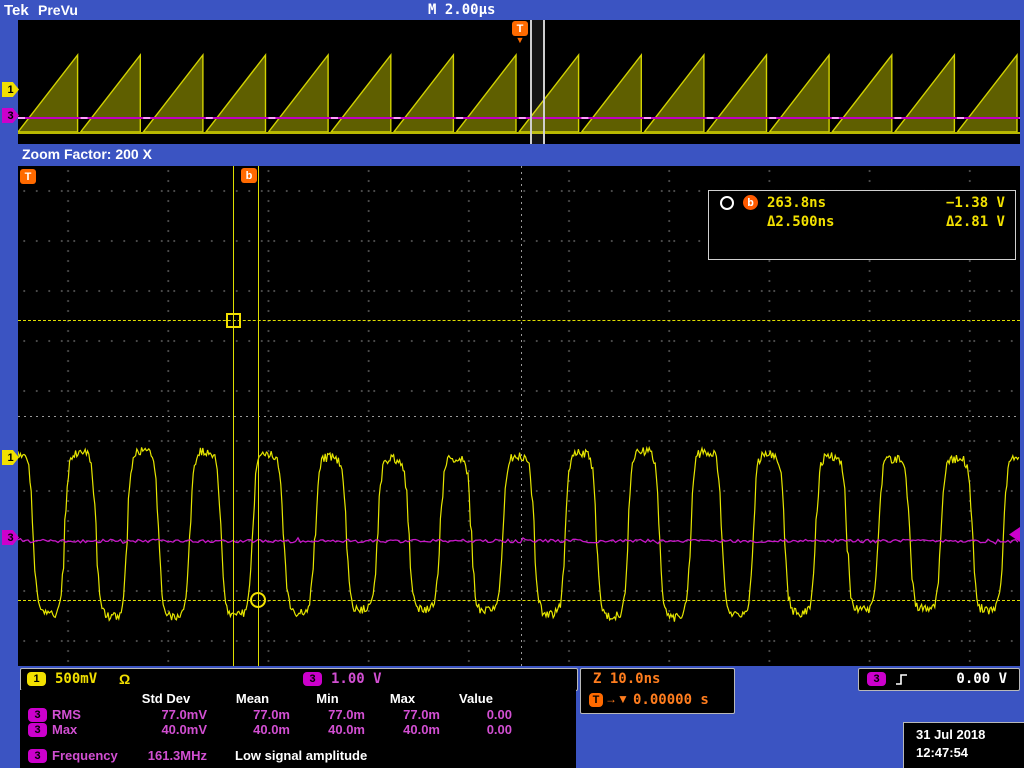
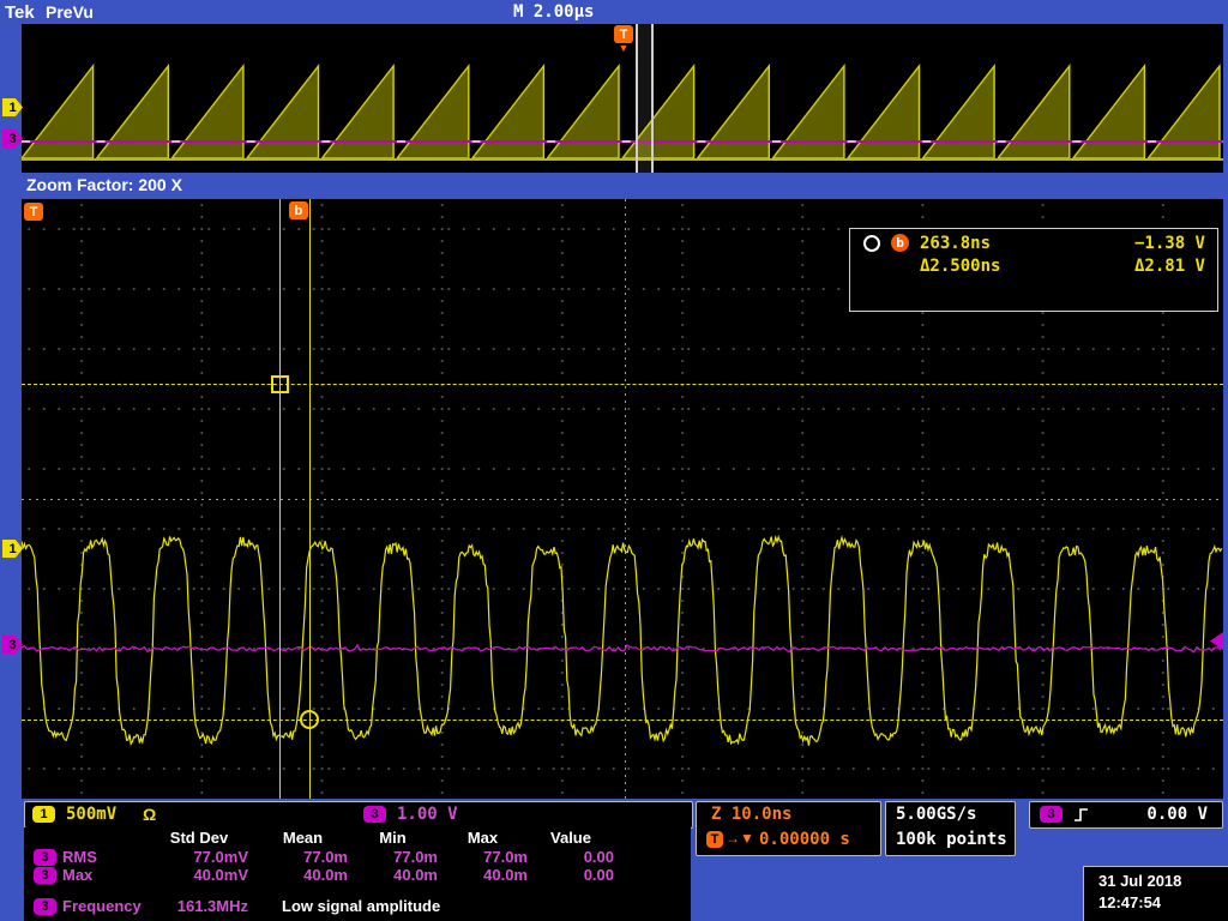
  Tek
  PreVu
  M 2.00µs
  T
  ▼
  1
  3
  Zoom Factor: 200 X
  T
  b
  b
  263.8ns
  −1.38 V
  Δ2.500ns
  Δ2.81 V
  1
  3
  1
  500mV
  Ω
  3
  1.00 V
  Z 10.0ns
  T
  →▼
  0.00000 s
+ 5.00GS/s
+ 100k points
  3
  0.00 V
  Std Dev
  Mean
  Min
  Max
  Value
  3
  RMS
  77.0mV
  77.0m
  77.0m
  77.0m
  0.00
  3
  Max
  40.0mV
  40.0m
  40.0m
  40.0m
  0.00
  3
  Frequency
  161.3MHz
  Low signal amplitude
  31 Jul 2018
  12:47:54
